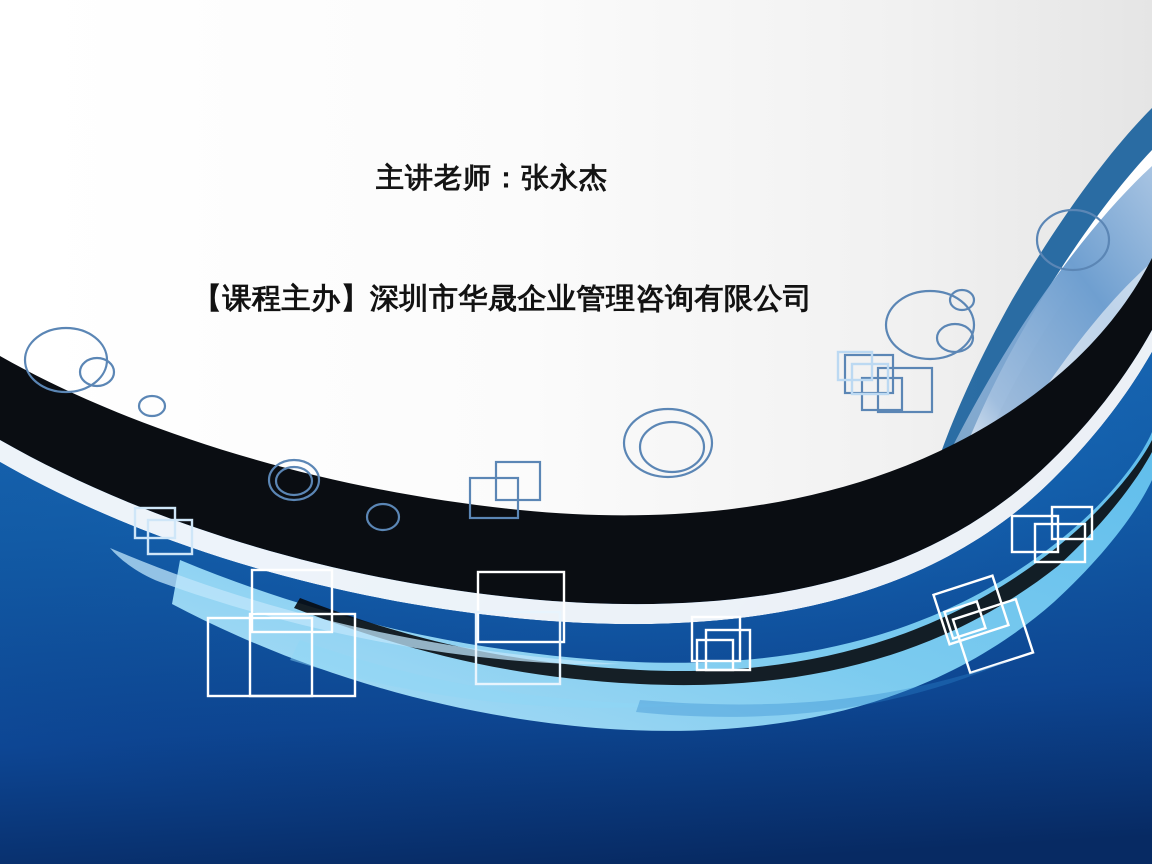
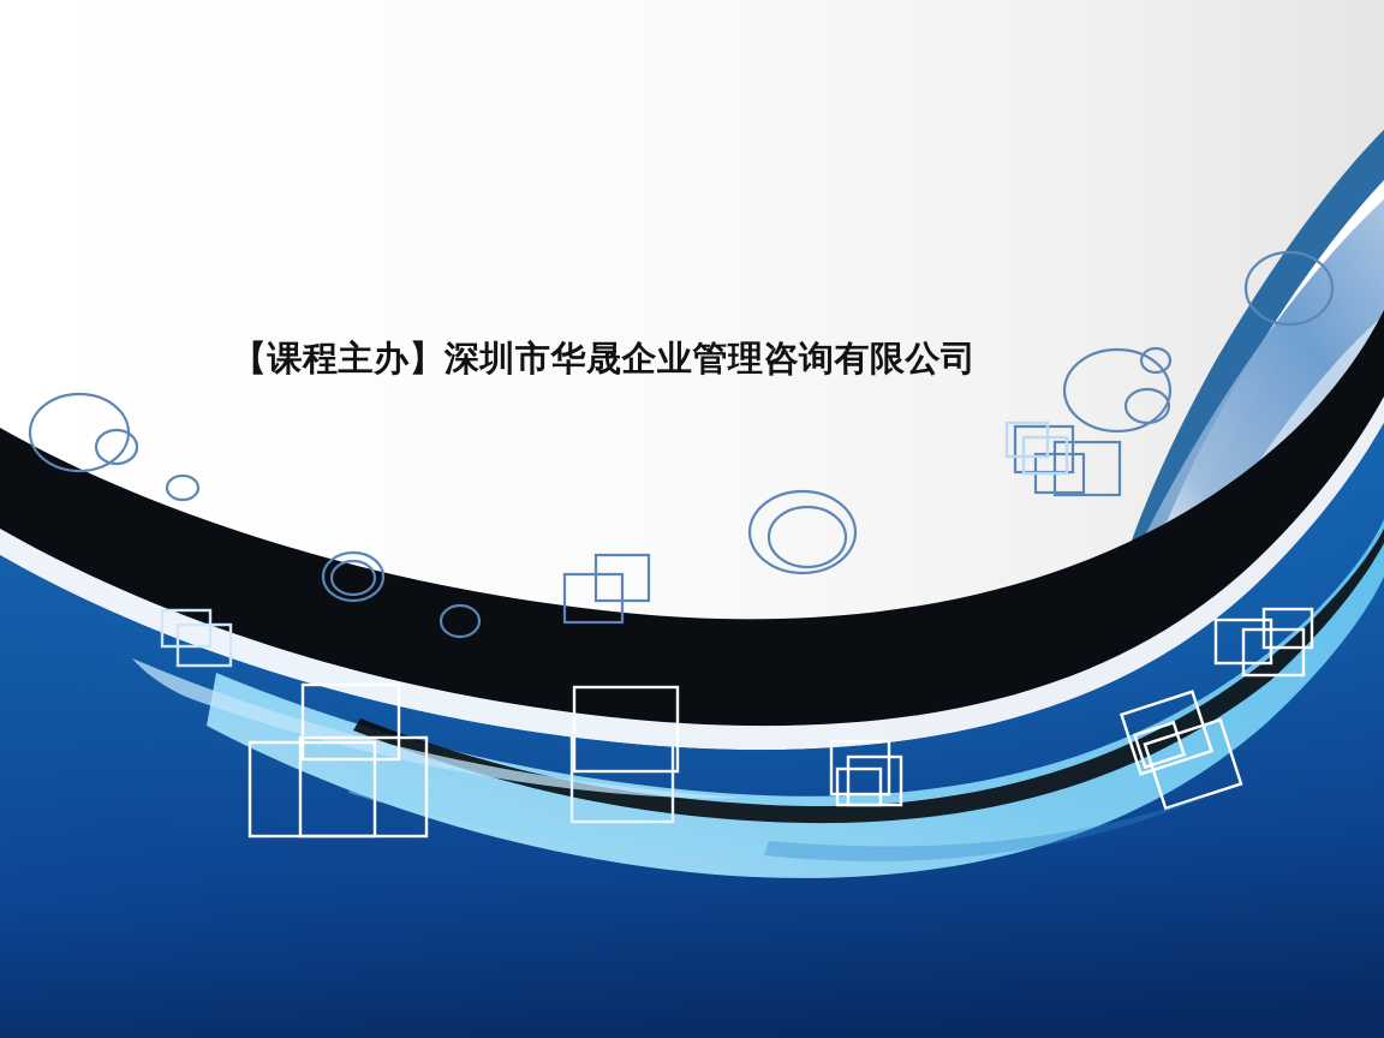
- 主讲老师：张永杰
  【课程主办】深圳市华晟企业管理咨询有限公司
